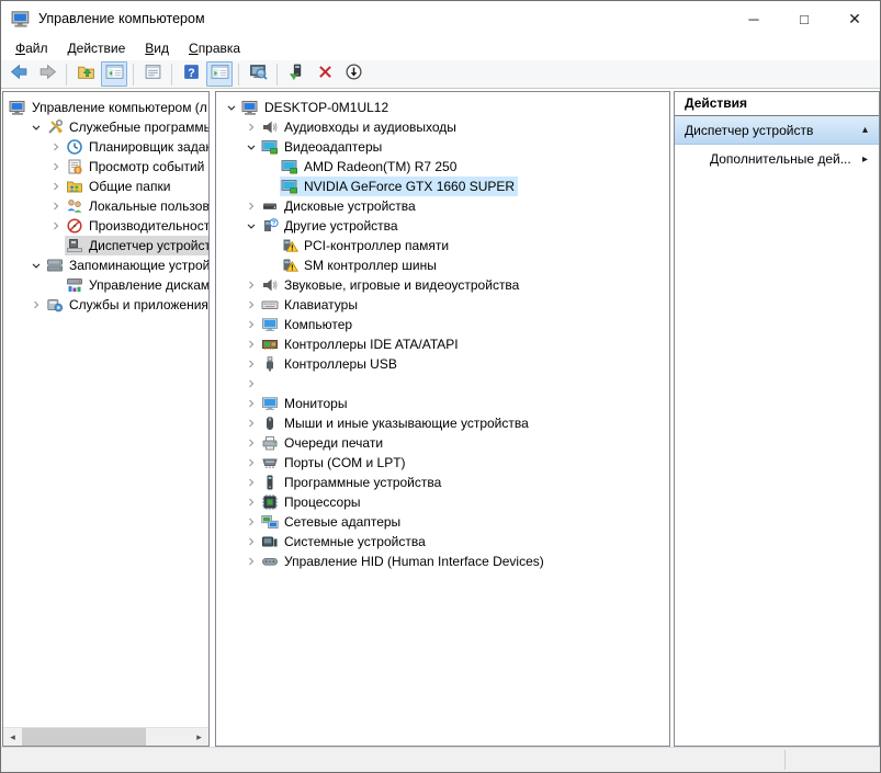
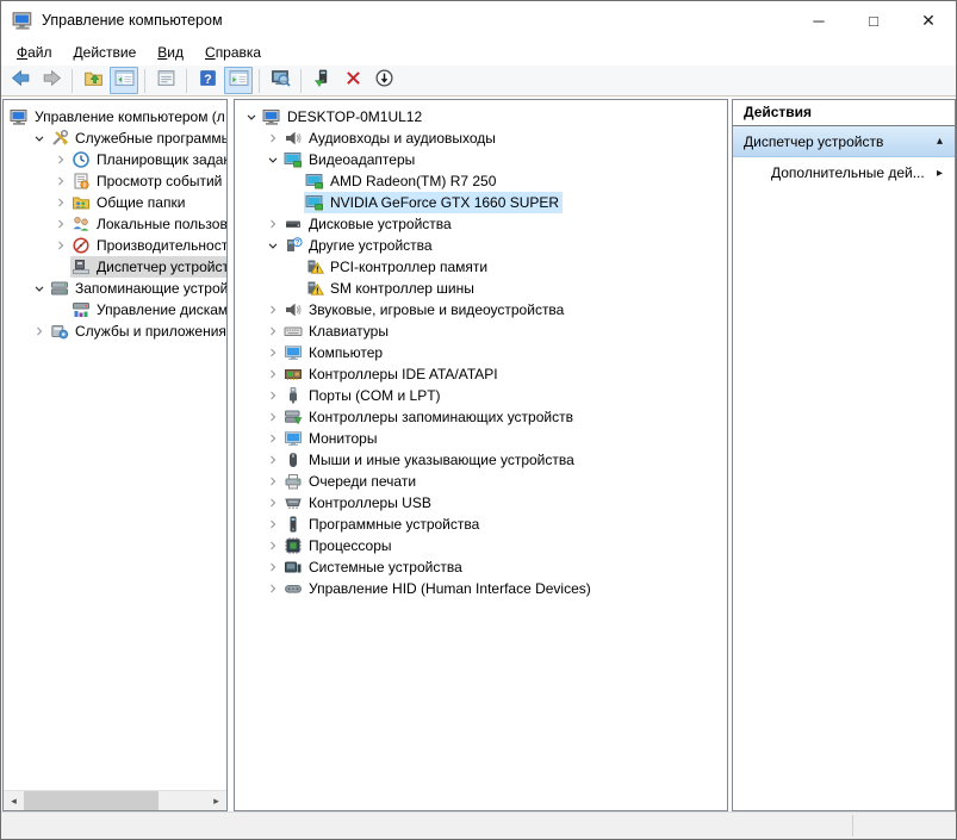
  Управление компьютером
  ─
  □
  ✕
  Файл
  Действие
  Вид
  Справка
  ?
  Управление компьютером (л
  Служебные программы
  Планировщик зада
  Просмотр событий
  Общие папки
  Локальные пользов
  Производительност
  Диспетчер устройст
  Запоминающие устрой
  Управление дискам
  Службы и приложения
  ◂
  ▸
  DESKTOP-0M1UL12
  Аудиовходы и аудиовыходы
  Видеоадаптеры
  AMD Radeon(TM) R7 250
  NVIDIA GeForce GTX 1660 SUPER
  Дисковые устройства
  Другие устройства
  PCI-контроллер памяти
  SM контроллер шины
  Звуковые, игровые и видеоустройства
  Клавиатуры
  Компьютер
  Контроллеры IDE ATA/ATAPI
- Контроллеры USB
+ Порты (COM и LPT)
+ Контроллеры запоминающих устройств
  Мониторы
  Мыши и иные указывающие устройства
  Очереди печати
- Порты (COM и LPT)
+ Контроллеры USB
  Программные устройства
  Процессоры
- Сетевые адаптеры
  Системные устройства
  Управление HID (Human Interface Devices)
  Действия
  Диспетчер устройств
  ▴
  Дополнительные дей...
  ▸
